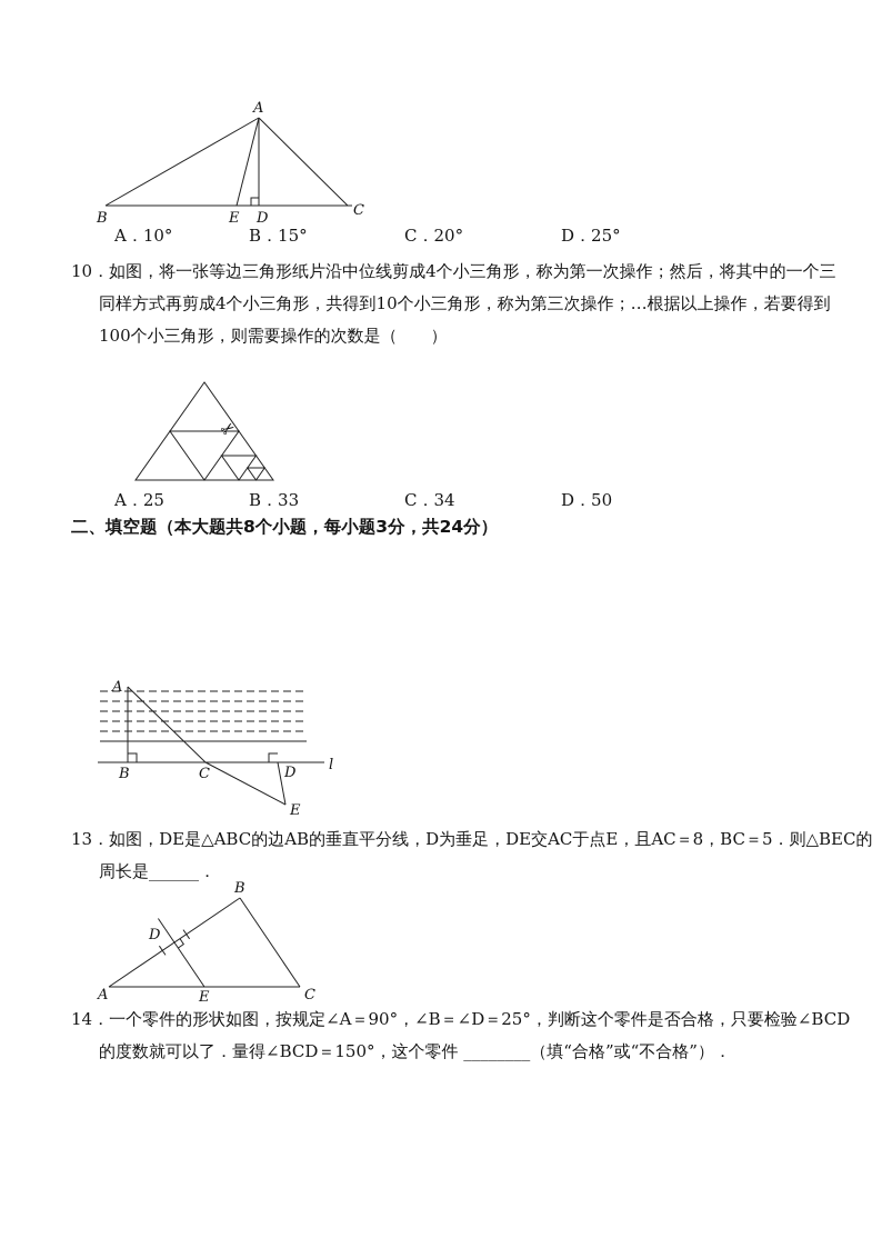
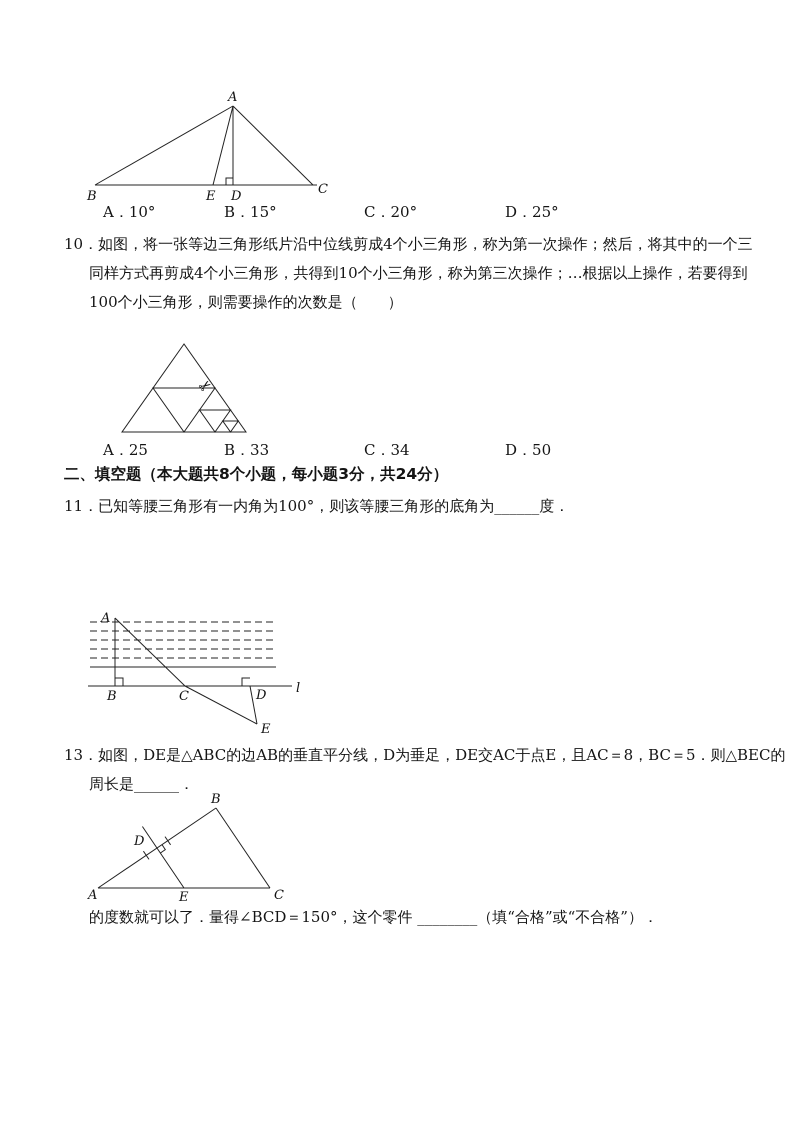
  A
  B
  E
  D
  C
  A．10°
  B．15°
  C．20°
  D．25°
  10．如图，将一张等边三角形纸片沿中位线剪成4个小三角形，称为第一次操作；然后，将其中的一个三
  同样方式再剪成4个小三角形，共得到10个小三角形，称为第三次操作；…根据以上操作，若要得到
  100个小三角形，则需要操作的次数是（ ）
  A．25
  B．33
  C．34
  D．50
  二、填空题（本大题共8个小题，每小题3分，共24分）
+ 11．已知等腰三角形有一内角为100°，则该等腰三角形的底角为______度．
  A
  B
  C
  D
  l
  E
  13．如图，DE是△ABC的边AB的垂直平分线，D为垂足，DE交AC于点E，且AC＝8，BC＝5．则△BEC的
  周长是______．
  B
  D
  A
  E
  C
- 14．一个零件的形状如图，按规定∠A＝90°，∠B＝∠D＝25°，判断这个零件是否合格，只要检验∠BCD
  的度数就可以了．量得∠BCD＝150°，这个零件 ________（填“合格”或“不合格”）．
